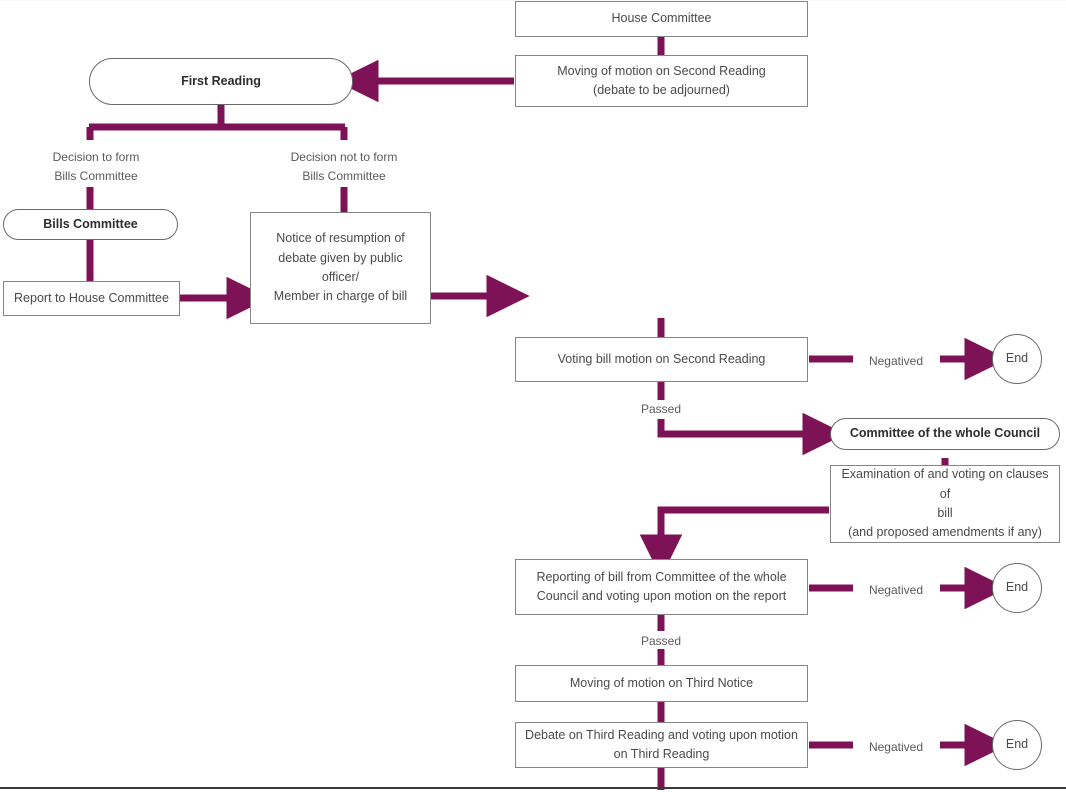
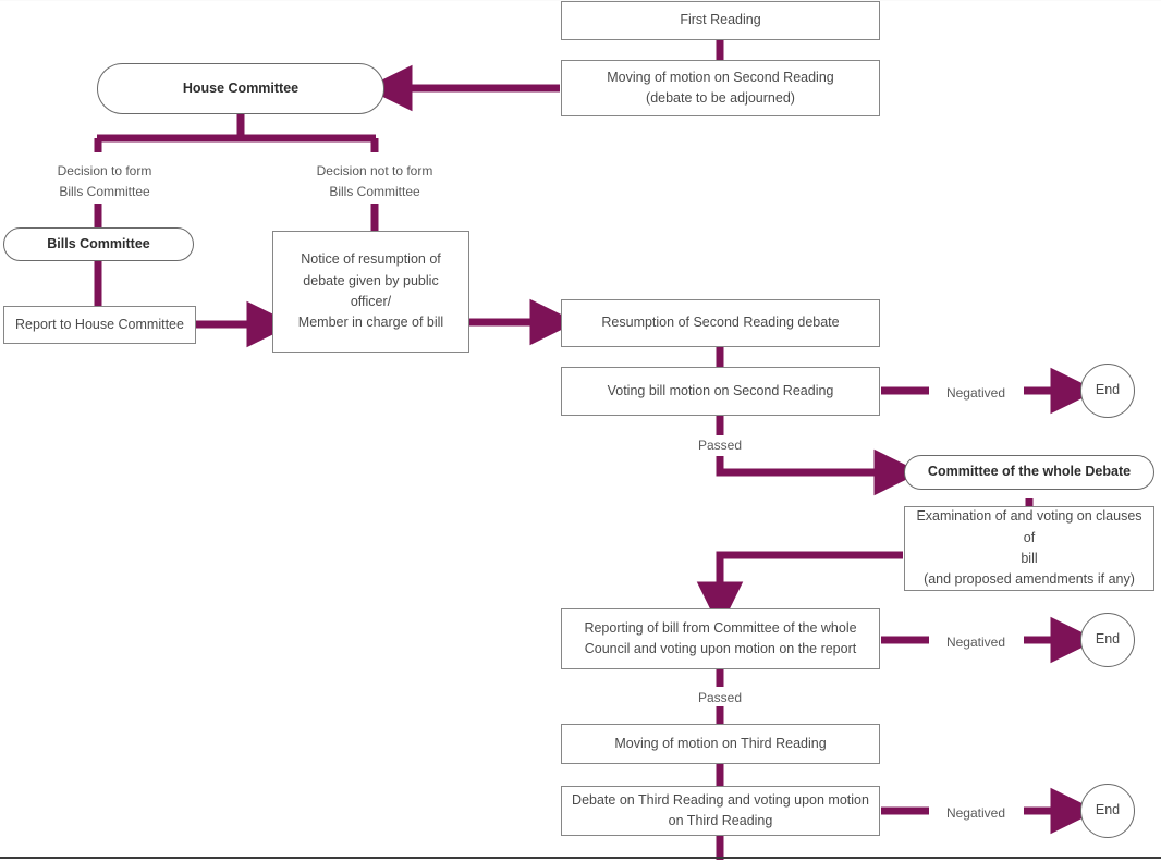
- House Committee
+ First Reading
  Moving of motion on Second Reading
  (debate to be adjourned)
- First Reading
+ House Committee
  Bills Committee
  Report to House Committee
  Notice of resumption of
  debate given by public officer/
  Member in charge of bill
+ Resumption of Second Reading debate
  Voting bill motion on Second Reading
- Committee of the whole Council
+ Committee of the whole Debate
  Examination of and voting on clauses of
  bill
  (and proposed amendments if any)
  Reporting of bill from Committee of the whole
  Council and voting upon motion on the report
- Moving of motion on Third Notice
+ Moving of motion on Third Reading
  Debate on Third Reading and voting upon motion
  on Third Reading
  End
  End
  End
  Decision to form
  Bills Committee
  Decision not to form
  Bills Committee
  Negatived
  Passed
  Negatived
  Passed
  Negatived
